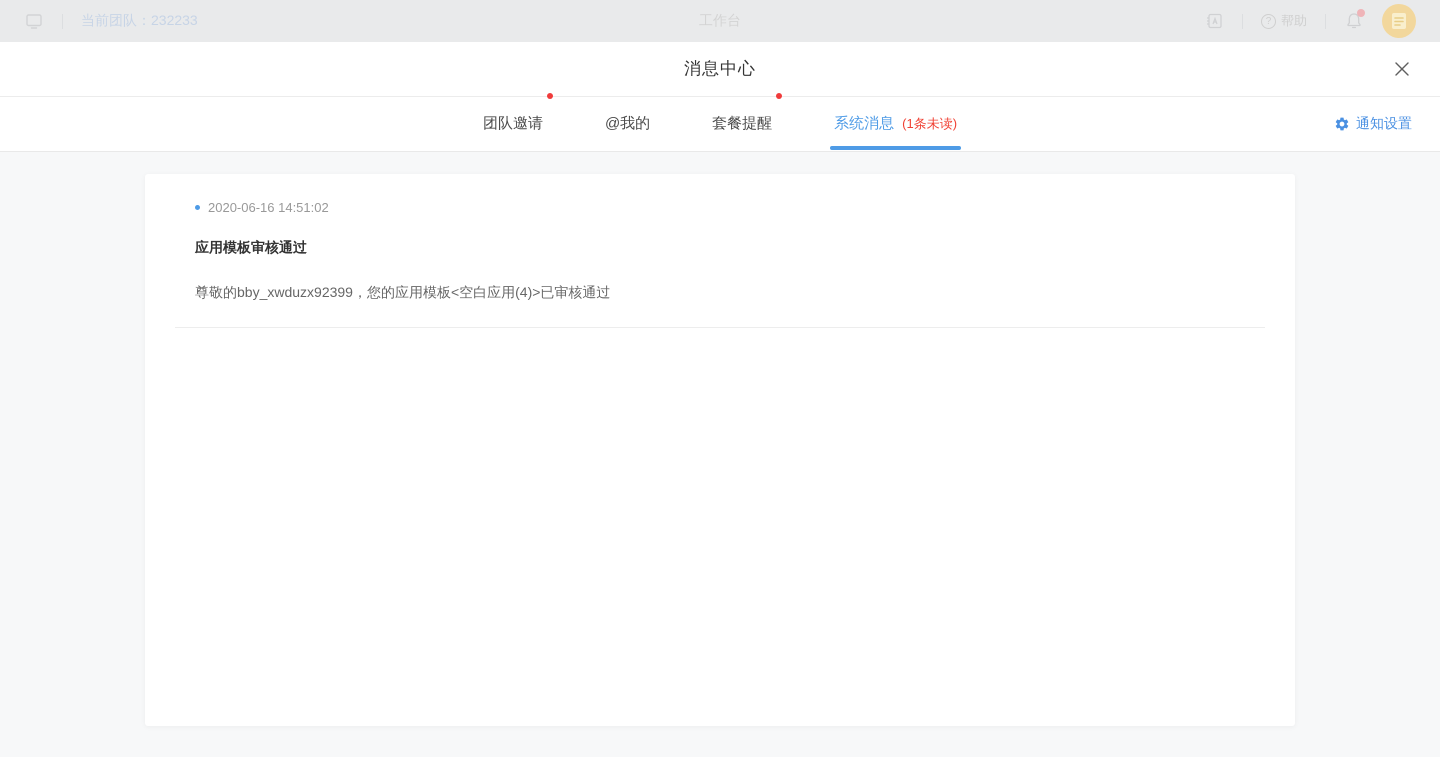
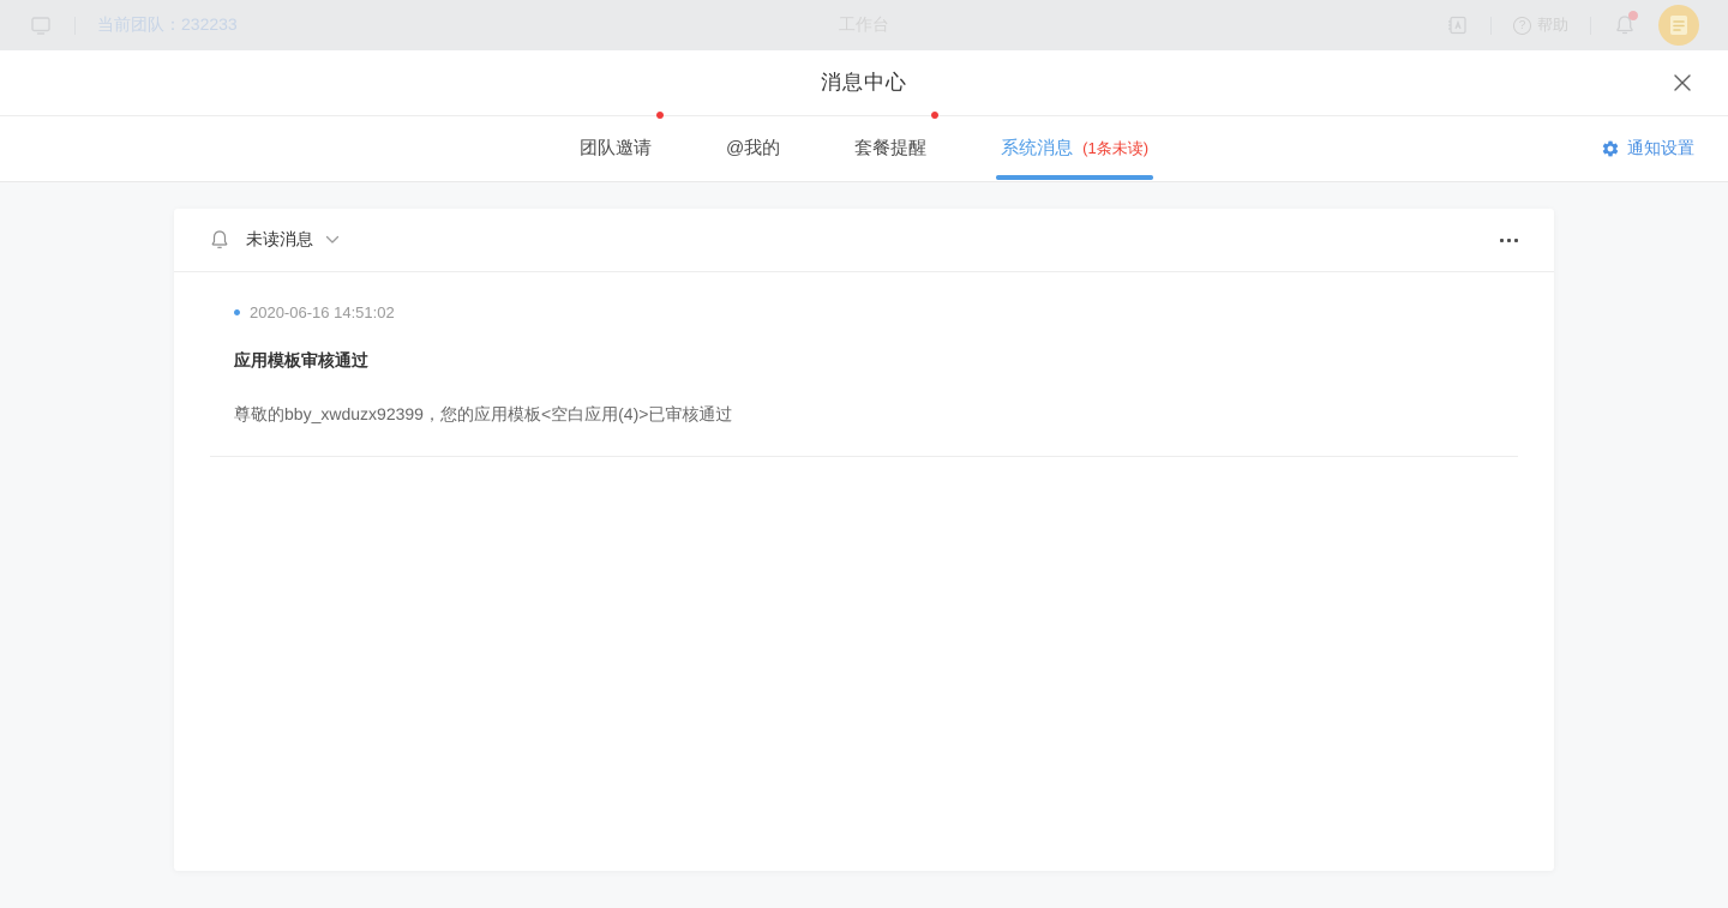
  当前团队：232233
  工作台
  ?
  帮助
  消息中心
  团队邀请
  @我的
  套餐提醒
  系统消息
  (1条未读)
  通知设置
+ 未读消息
  2020-06-16 14:51:02
  应用模板审核通过
  尊敬的bby_xwduzx92399，您的应用模板<空白应用(4)>已审核通过
